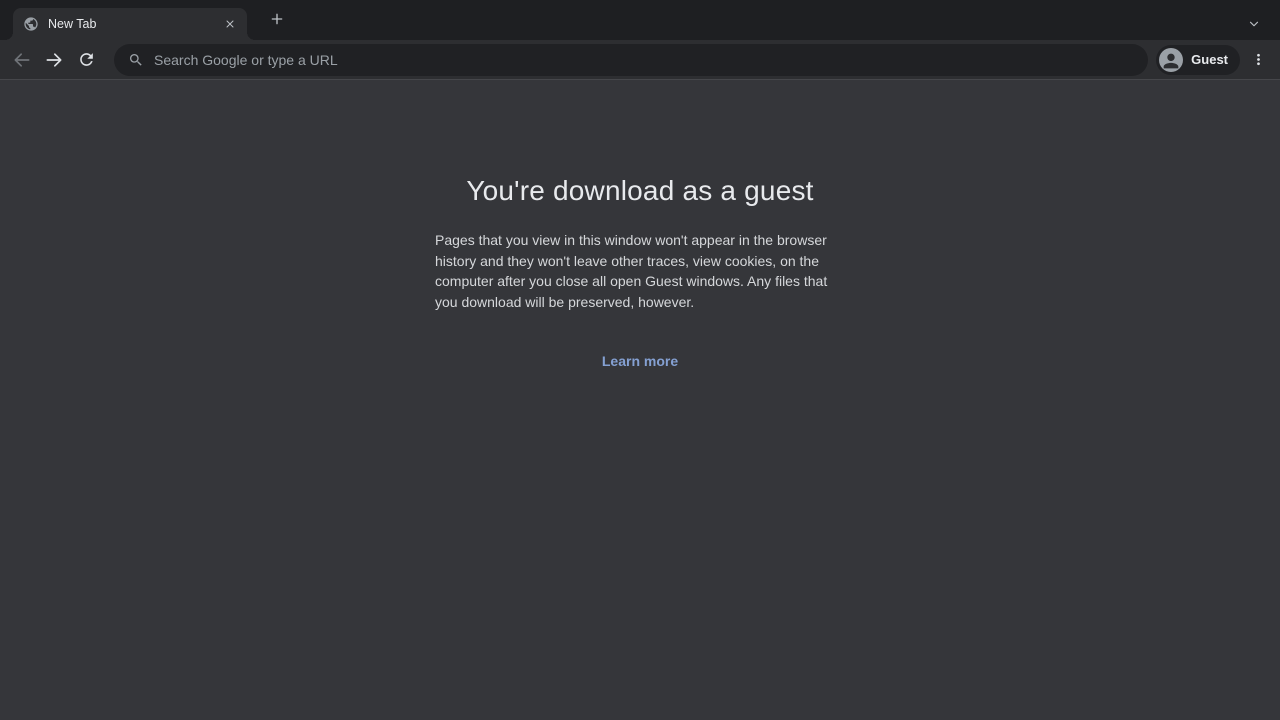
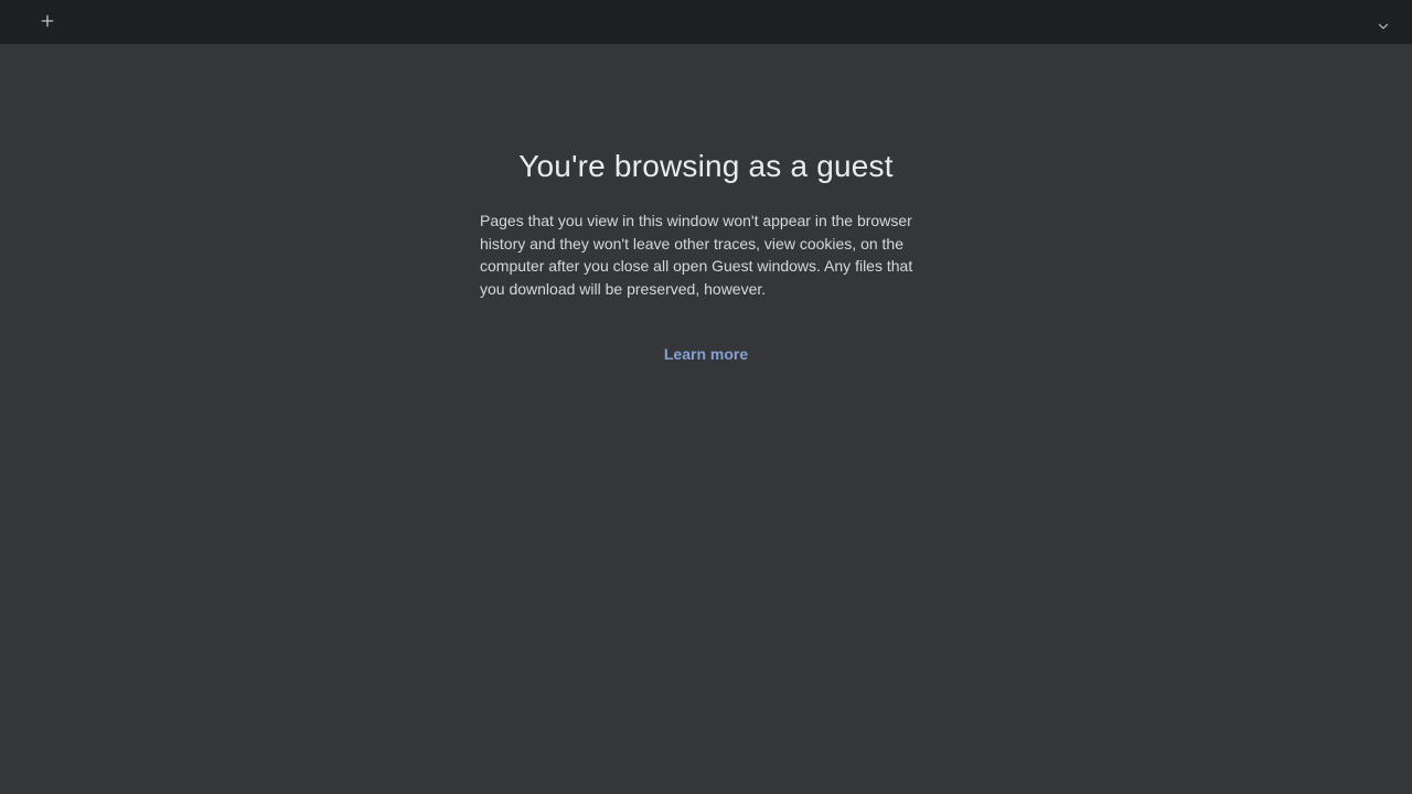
- New Tab
- Search Google or type a URL
- Guest
- You're download as a guest
+ You're browsing as a guest
  Pages that you view in this window won't appear in the browser history and they won't leave other traces, view cookies, on the computer after you close all open Guest windows. Any files that you download will be preserved, however.
  Learn more
